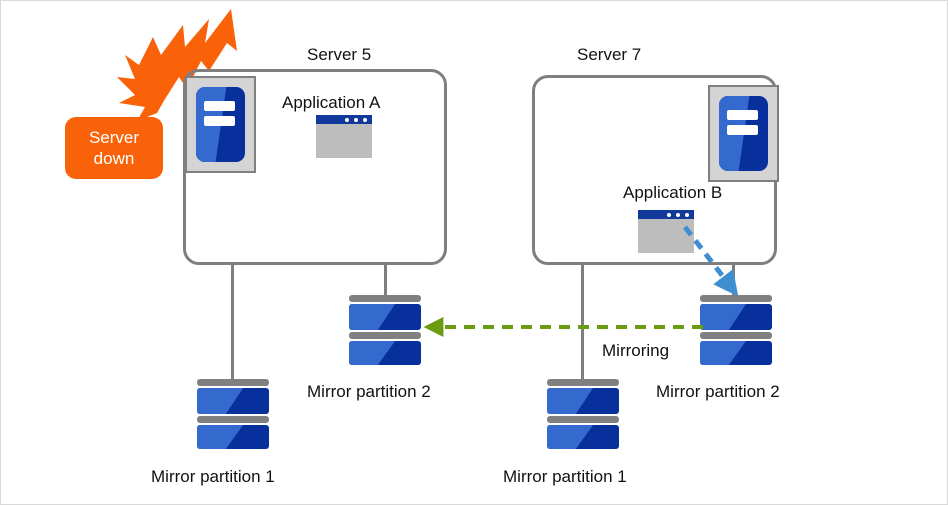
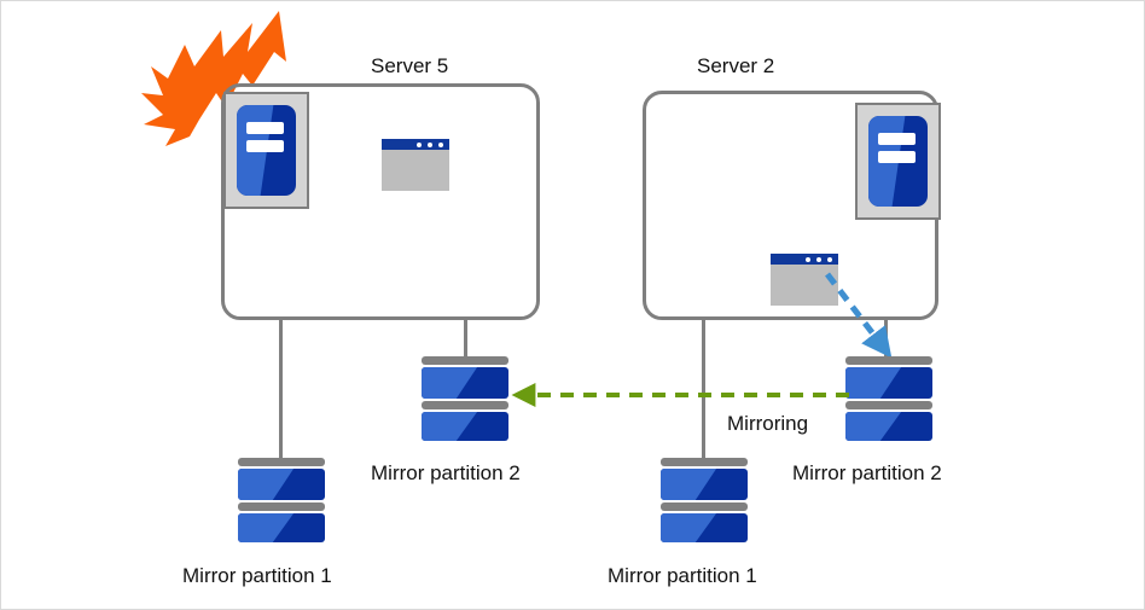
- Server
- down
  Server 5
- Server 7
+ Server 2
- Application A
  Mirror partition 2
  Mirror partition 1
- Application B
  Mirror partition 2
  Mirror partition 1
  Mirroring
